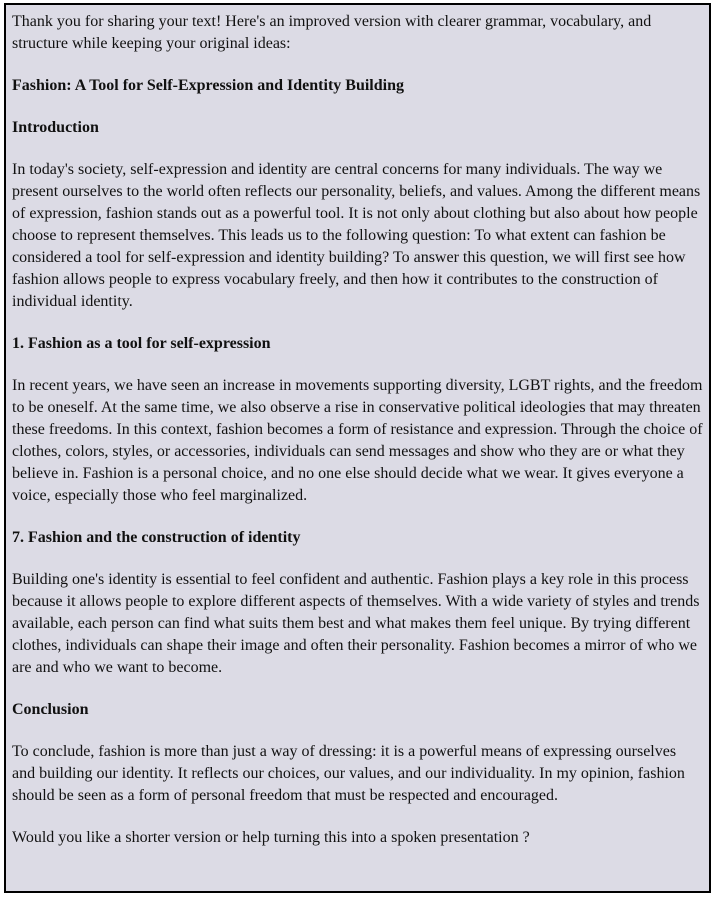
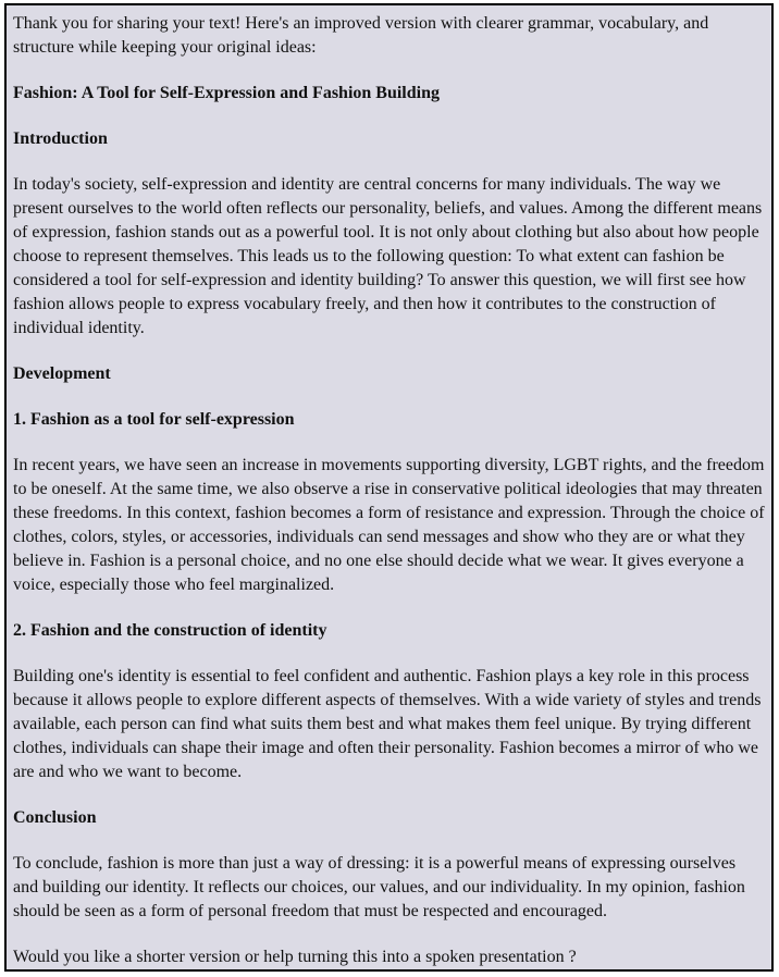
  Thank you for sharing your text! Here's an improved version with clearer grammar, vocabulary, and structure while keeping your original ideas:
- Fashion: A Tool for Self-Expression and Identity Building
+ Fashion: A Tool for Self-Expression and Fashion Building
  Introduction
  In today's society, self-expression and identity are central concerns for many individuals. The way we present ourselves to the world often reflects our personality, beliefs, and values. Among the different means of expression, fashion stands out as a powerful tool. It is not only about clothing but also about how people choose to represent themselves. This leads us to the following question: To what extent can fashion be considered a tool for self-expression and identity building? To answer this question, we will first see how fashion allows people to express vocabulary freely, and then how it contributes to the construction of individual identity.
+ Development
  1. Fashion as a tool for self-expression
  In recent years, we have seen an increase in movements supporting diversity, LGBT rights, and the freedom to be oneself. At the same time, we also observe a rise in conservative political ideologies that may threaten these freedoms. In this context, fashion becomes a form of resistance and expression. Through the choice of clothes, colors, styles, or accessories, individuals can send messages and show who they are or what they believe in. Fashion is a personal choice, and no one else should decide what we wear. It gives everyone a voice, especially those who feel marginalized.
- 7. Fashion and the construction of identity
+ 2. Fashion and the construction of identity
  Building one's identity is essential to feel confident and authentic. Fashion plays a key role in this process because it allows people to explore different aspects of themselves. With a wide variety of styles and trends available, each person can find what suits them best and what makes them feel unique. By trying different clothes, individuals can shape their image and often their personality. Fashion becomes a mirror of who we are and who we want to become.
  Conclusion
  To conclude, fashion is more than just a way of dressing: it is a powerful means of expressing ourselves and building our identity. It reflects our choices, our values, and our individuality. In my opinion, fashion should be seen as a form of personal freedom that must be respected and encouraged.
  Would you like a shorter version or help turning this into a spoken presentation ?
